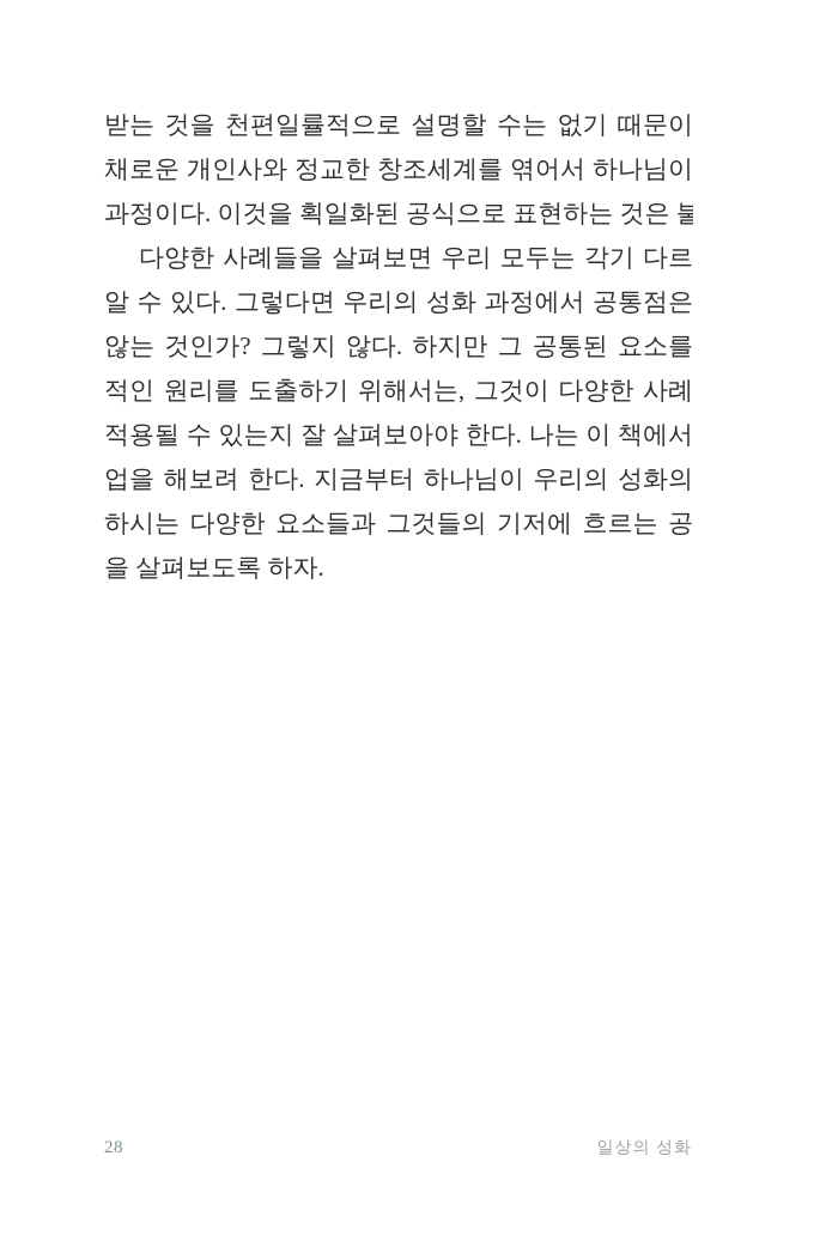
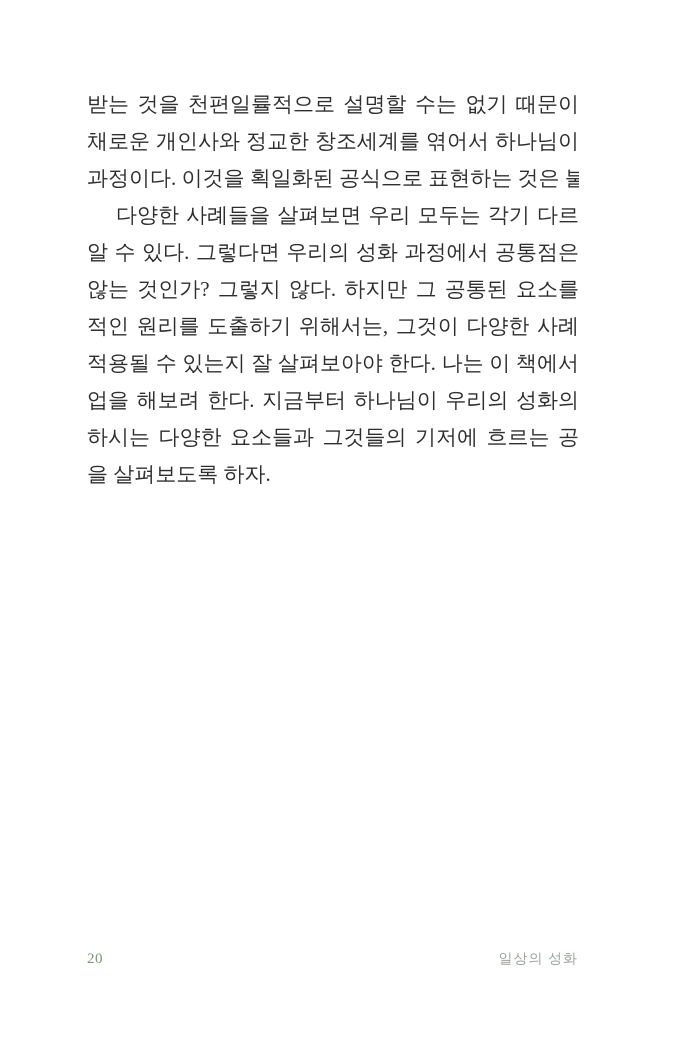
  받는 것을 천편일률적으로 설명할 수는 없기 때문이
  채로운 개인사와 정교한 창조세계를 엮어서 하나님이
  과정이다. 이것을 획일화된 공식으로 표현하는 것은 불
  다양한 사례들을 살펴보면 우리 모두는 각기 다르
  알 수 있다. 그렇다면 우리의 성화 과정에서 공통점은
  않는 것인가? 그렇지 않다. 하지만 그 공통된 요소를
  적인 원리를 도출하기 위해서는, 그것이 다양한 사례
  적용될 수 있는지 잘 살펴보아야 한다. 나는 이 책에서
  업을 해보려 한다. 지금부터 하나님이 우리의 성화의
  하시는 다양한 요소들과 그것들의 기저에 흐르는 공
  을 살펴보도록 하자.
- 28
+ 20
  일상의 성화
